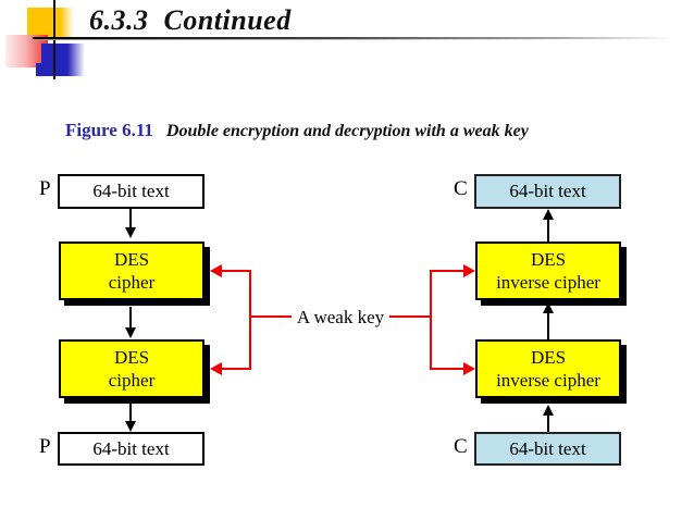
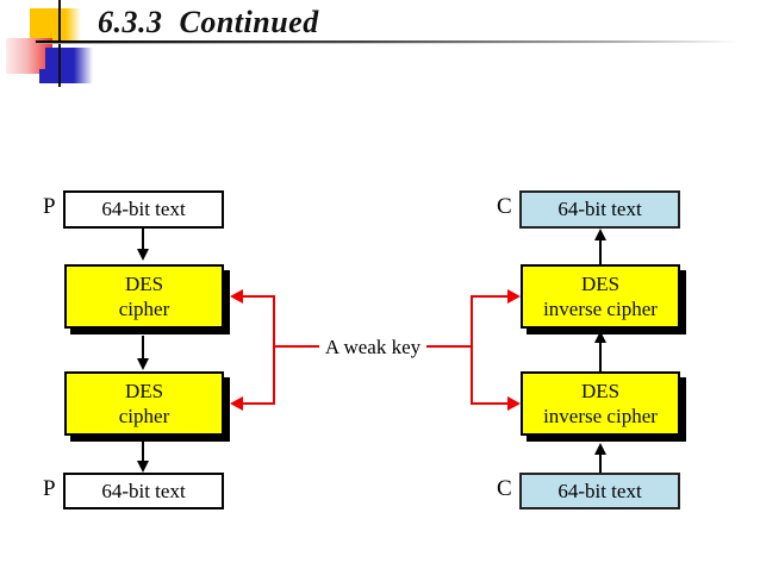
  6.3.3 Continued
- Figure 6.11 Double encryption and decryption with a weak key
  P
  64-bit text
  DES
  cipher
  DES
  cipher
  64-bit text
  P
  C
  64-bit text
  DES
  inverse cipher
  DES
  inverse cipher
  64-bit text
  C
  A weak key
